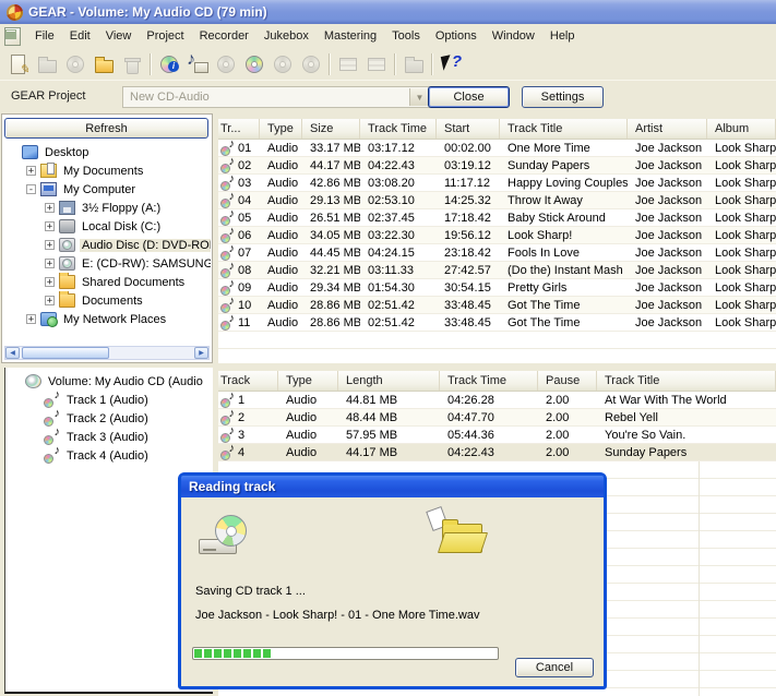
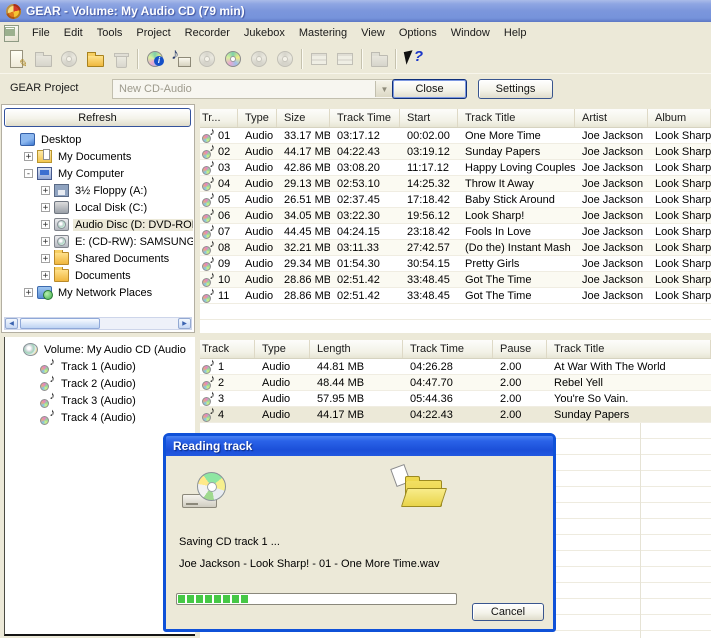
  GEAR - Volume: My Audio CD (79 min)
  File
  Edit
- View
+ Tools
  Project
  Recorder
  Jukebox
  Mastering
- Tools
+ View
  Options
  Window
  Help
  GEAR Project
  New CD-Audio
  ▼
  Close
  Settings
  Refresh
  Desktop
  +
  My Documents
  -
  My Computer
  +
  3½ Floppy (A:)
  +
  Local Disk (C:)
  +
  Audio Disc (D: DVD-RO
  +
  E: (CD-RW): SAMSUNG
  +
  Shared Documents
  +
  Documents
  +
  My Network Places
  Volume: My Audio CD (Audio
  Track 1 (Audio)
  Track 2 (Audio)
  Track 3 (Audio)
  Track 4 (Audio)
  Tr...
  Type
  Size
  Track Time
  Start
  Track Title
  Artist
  Album
  01
  Audio
  33.17 MB
  03:17.12
  00:02.00
  One More Time
  Joe Jackson
  Look Sharp
  02
  Audio
  44.17 MB
  04:22.43
  03:19.12
  Sunday Papers
  Joe Jackson
  Look Sharp
  03
  Audio
  42.86 MB
  03:08.20
  11:17.12
  Happy Loving Couples
  Joe Jackson
  Look Sharp
  04
  Audio
  29.13 MB
  02:53.10
  14:25.32
  Throw It Away
  Joe Jackson
  Look Sharp
  05
  Audio
  26.51 MB
  02:37.45
  17:18.42
  Baby Stick Around
  Joe Jackson
  Look Sharp
  06
  Audio
  34.05 MB
  03:22.30
  19:56.12
  Look Sharp!
  Joe Jackson
  Look Sharp
  07
  Audio
  44.45 MB
  04:24.15
  23:18.42
  Fools In Love
  Joe Jackson
  Look Sharp
  08
  Audio
  32.21 MB
  03:11.33
  27:42.57
  (Do the) Instant Mash
  Joe Jackson
  Look Sharp
  09
  Audio
  29.34 MB
  01:54.30
  30:54.15
  Pretty Girls
  Joe Jackson
  Look Sharp
  10
  Audio
  28.86 MB
  02:51.42
  33:48.45
  Got The Time
  Joe Jackson
  Look Sharp
  11
  Audio
  28.86 MB
  02:51.42
  33:48.45
  Got The Time
  Joe Jackson
  Look Sharp
  Track
  Type
  Length
  Track Time
  Pause
  Track Title
  1
  Audio
  44.81 MB
  04:26.28
  2.00
  At War With The World
  2
  Audio
  48.44 MB
  04:47.70
  2.00
  Rebel Yell
  3
  Audio
  57.95 MB
  05:44.36
  2.00
  You're So Vain.
  4
  Audio
  44.17 MB
  04:22.43
  2.00
  Sunday Papers
  Reading track
  Saving CD track 1 ...
  Joe Jackson - Look Sharp! - 01 - One More Time.wav
  Cancel
